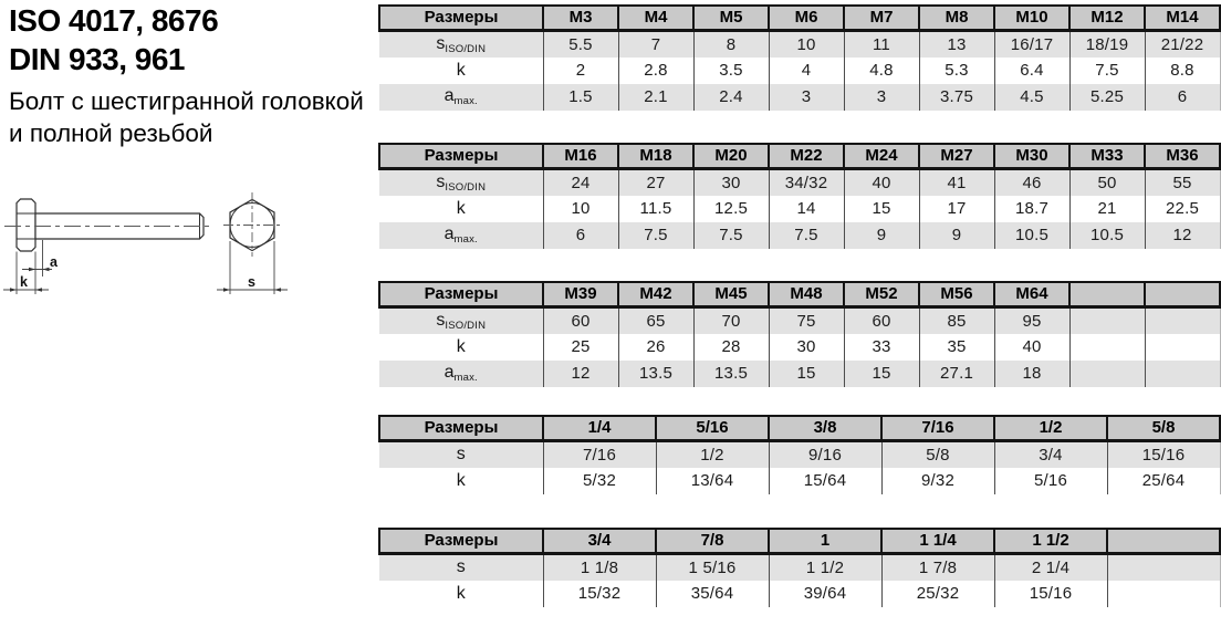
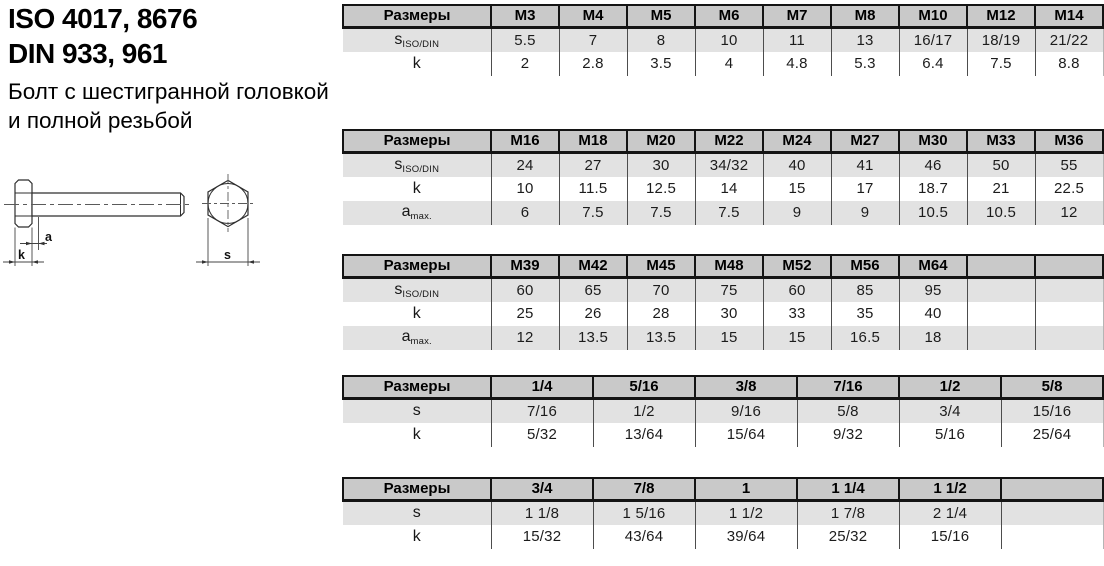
  ISO 4017, 8676
  DIN 933, 961
  Болт с шестигранной головкой
  и полной резьбой
  a
  k
  s
  Размеры	M3	M4	M5	M6	M7	M8	M10	M12	M14
  sISO/DIN	5.5	7	8	10	11	13	16/17	18/19	21/22
  k	2	2.8	3.5	4	4.8	5.3	6.4	7.5	8.8
- amax.	1.5	2.1	2.4	3	3	3.75	4.5	5.25	6
  Размеры	M16	M18	M20	M22	M24	M27	M30	M33	M36
  sISO/DIN	24	27	30	34/32	40	41	46	50	55
  k	10	11.5	12.5	14	15	17	18.7	21	22.5
  amax.	6	7.5	7.5	7.5	9	9	10.5	10.5	12
  Размеры	M39	M42	M45	M48	M52	M56	M64
  sISO/DIN	60	65	70	75	60	85	95
  k	25	26	28	30	33	35	40
- amax.	12	13.5	13.5	15	15	27.1	18
+ amax.	12	13.5	13.5	15	15	16.5	18
  Размеры	1/4	5/16	3/8	7/16	1/2	5/8
  s	7/16	1/2	9/16	5/8	3/4	15/16
  k	5/32	13/64	15/64	9/32	5/16	25/64
  Размеры	3/4	7/8	1	1 1/4	1 1/2
  s	1 1/8	1 5/16	1 1/2	1 7/8	2 1/4
- k	15/32	35/64	39/64	25/32	15/16
+ k	15/32	43/64	39/64	25/32	15/16
